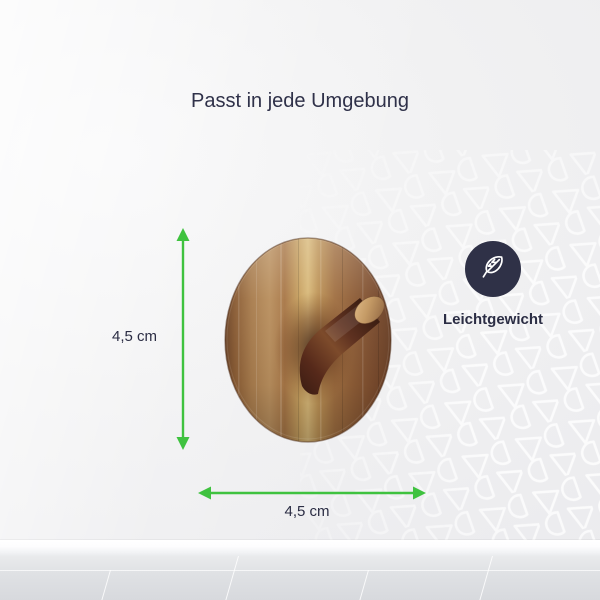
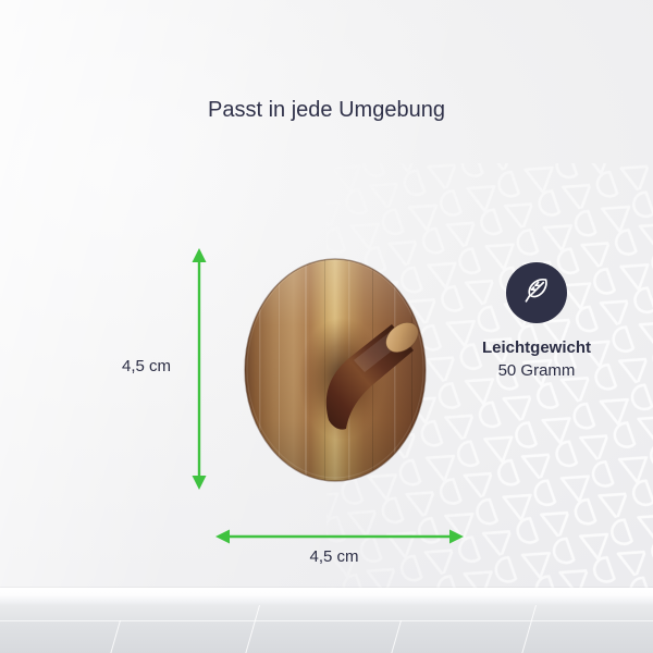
  Passt in jede Umgebung
  4,5 cm
  4,5 cm
  Leichtgewicht
+ 50 Gramm
